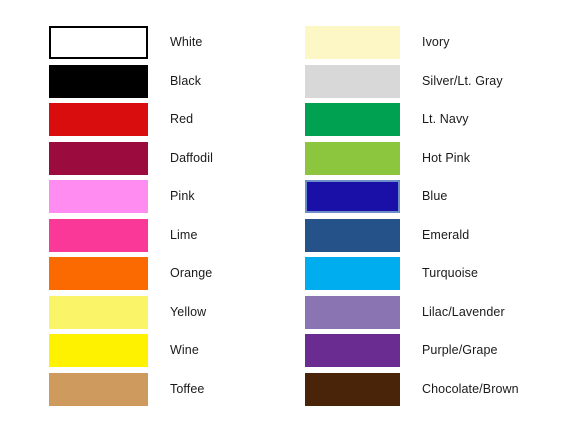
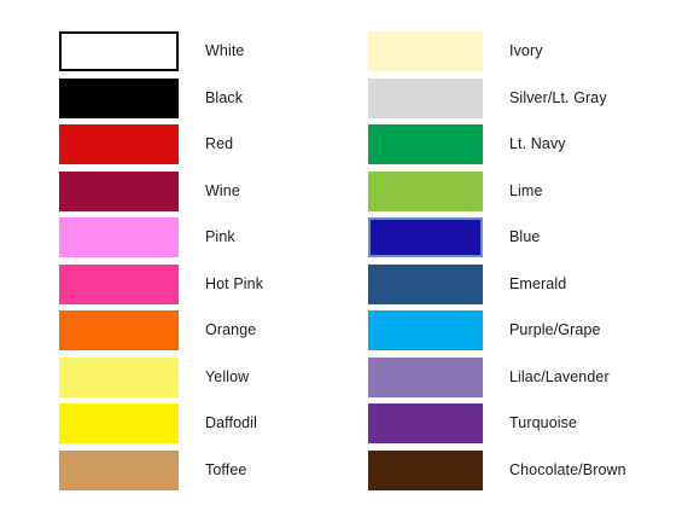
  White
  Black
  Red
- Daffodil
+ Wine
  Pink
- Lime
+ Hot Pink
  Orange
  Yellow
- Wine
+ Daffodil
  Toffee
  Ivory
  Silver/Lt. Gray
  Lt. Navy
- Hot Pink
+ Lime
  Blue
  Emerald
- Turquoise
+ Purple/Grape
  Lilac/Lavender
- Purple/Grape
+ Turquoise
  Chocolate/Brown
